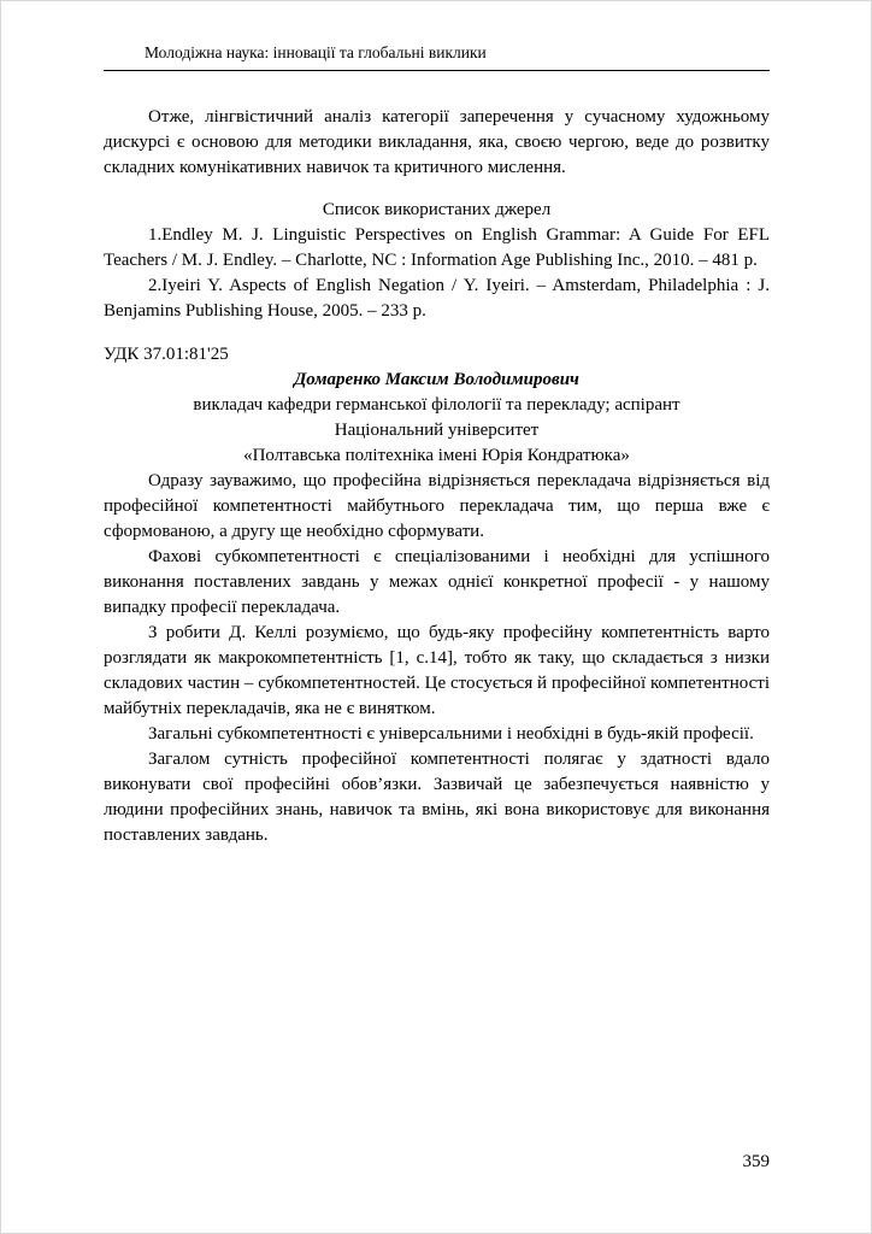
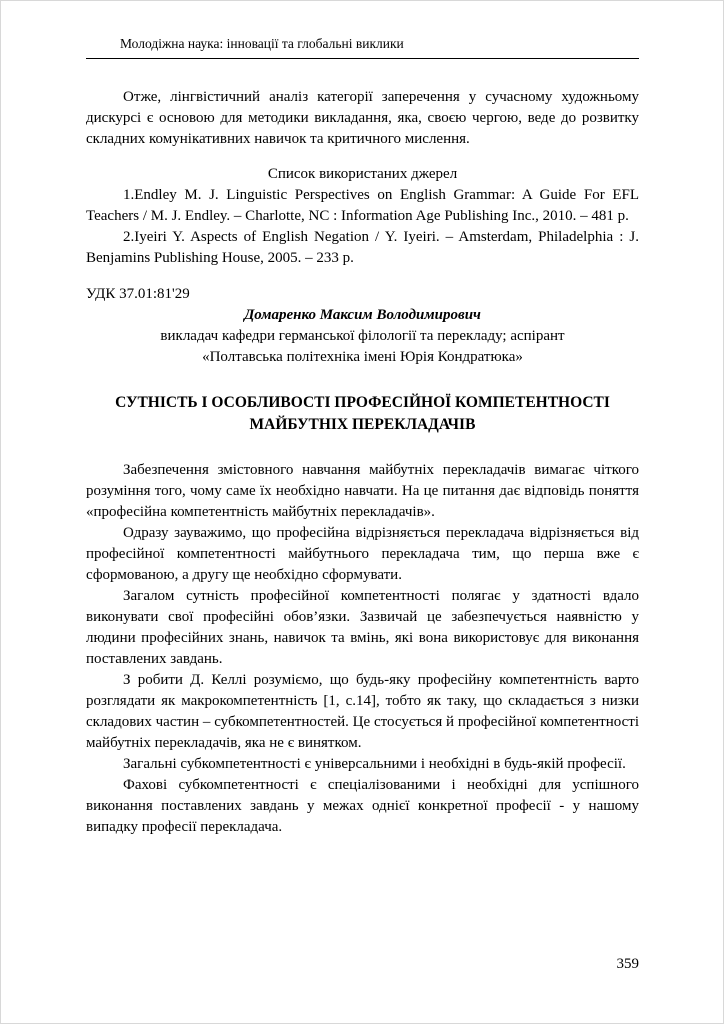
  Молодіжна наука: інновації та глобальні виклики
  Отже, лінгвістичний аналіз категорії заперечення у сучасному художньому дискурсі є основою для методики викладання, яка, своєю чергою, веде до розвитку складних комунікативних навичок та критичного мислення.
  Список використаних джерел
  1.Endley M. J. Linguistic Perspectives on English Grammar: A Guide For EFL Teachers / M. J. Endley. – Charlotte, NC : Information Age Publishing Inc., 2010. – 481 p.
  2.Iyeiri Y. Aspects of English Negation / Y. Iyeiri. – Amsterdam, Philadelphia : J. Benjamins Publishing House, 2005. – 233 p.
- УДК 37.01:81'25
+ УДК 37.01:81'29
  Домаренко Максим Володимирович
  викладач кафедри германської філології та перекладу; аспірант
- Національний університет
  «Полтавська політехніка імені Юрія Кондратюка»
+ СУТНІСТЬ І ОСОБЛИВОСТІ ПРОФЕСІЙНОЇ КОМПЕТЕНТНОСТІ МАЙБУТНІХ ПЕРЕКЛАДАЧІВ
+ Забезпечення змістовного навчання майбутніх перекладачів вимагає чіткого розуміння того, чому саме їх необхідно навчати. На це питання дає відповідь поняття «професійна компетентність майбутніх перекладачів».
  Одразу зауважимо, що професійна відрізняється перекладача відрізняється від професійної компетентності майбутнього перекладача тим, що перша вже є сформованою, а другу ще необхідно сформувати.
- Фахові субкомпетентності є спеціалізованими і необхідні для успішного виконання поставлених завдань у межах однієї конкретної професії - у нашому випадку професії перекладача.
+ Загалом сутність професійної компетентності полягає у здатності вдало виконувати свої професійні обов’язки. Зазвичай це забезпечується наявністю у людини професійних знань, навичок та вмінь, які вона використовує для виконання поставлених завдань.
  З робити Д. Келлі розуміємо, що будь-яку професійну компетентність варто розглядати як макрокомпетентність [1, с.14], тобто як таку, що складається з низки складових частин – субкомпетентностей. Це стосується й професійної компетентності майбутніх перекладачів, яка не є винятком.
  Загальні субкомпетентності є універсальними і необхідні в будь-якій професії.
- Загалом сутність професійної компетентності полягає у здатності вдало виконувати свої професійні обов’язки. Зазвичай це забезпечується наявністю у людини професійних знань, навичок та вмінь, які вона використовує для виконання поставлених завдань.
+ Фахові субкомпетентності є спеціалізованими і необхідні для успішного виконання поставлених завдань у межах однієї конкретної професії - у нашому випадку професії перекладача.
  359
